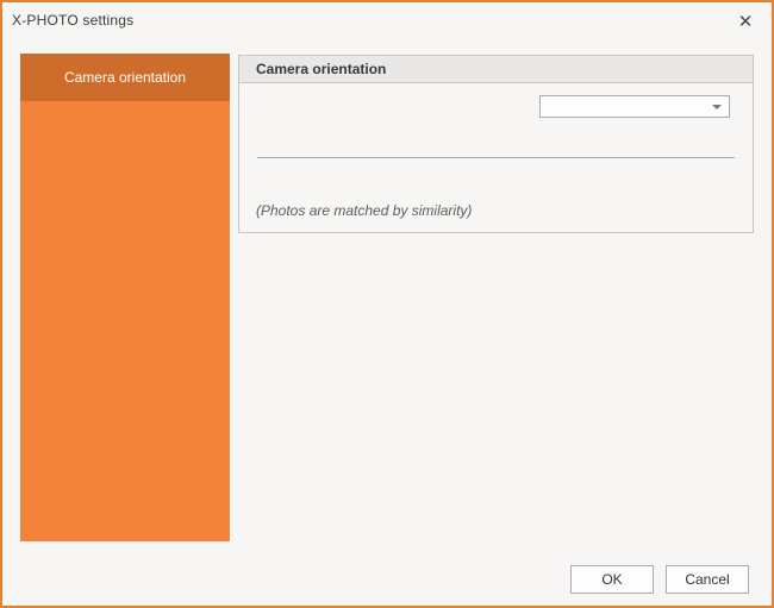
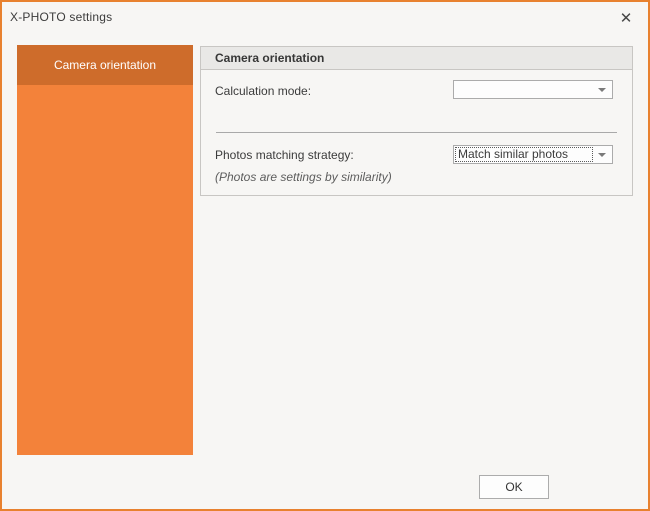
  X-PHOTO settings
  ✕
  Camera orientation
  Camera orientation
+ Calculation mode:
+ Photos matching strategy:
+ Match similar photos
- (Photos are matched by similarity)
+ (Photos are settings by similarity)
  OK
- Cancel
